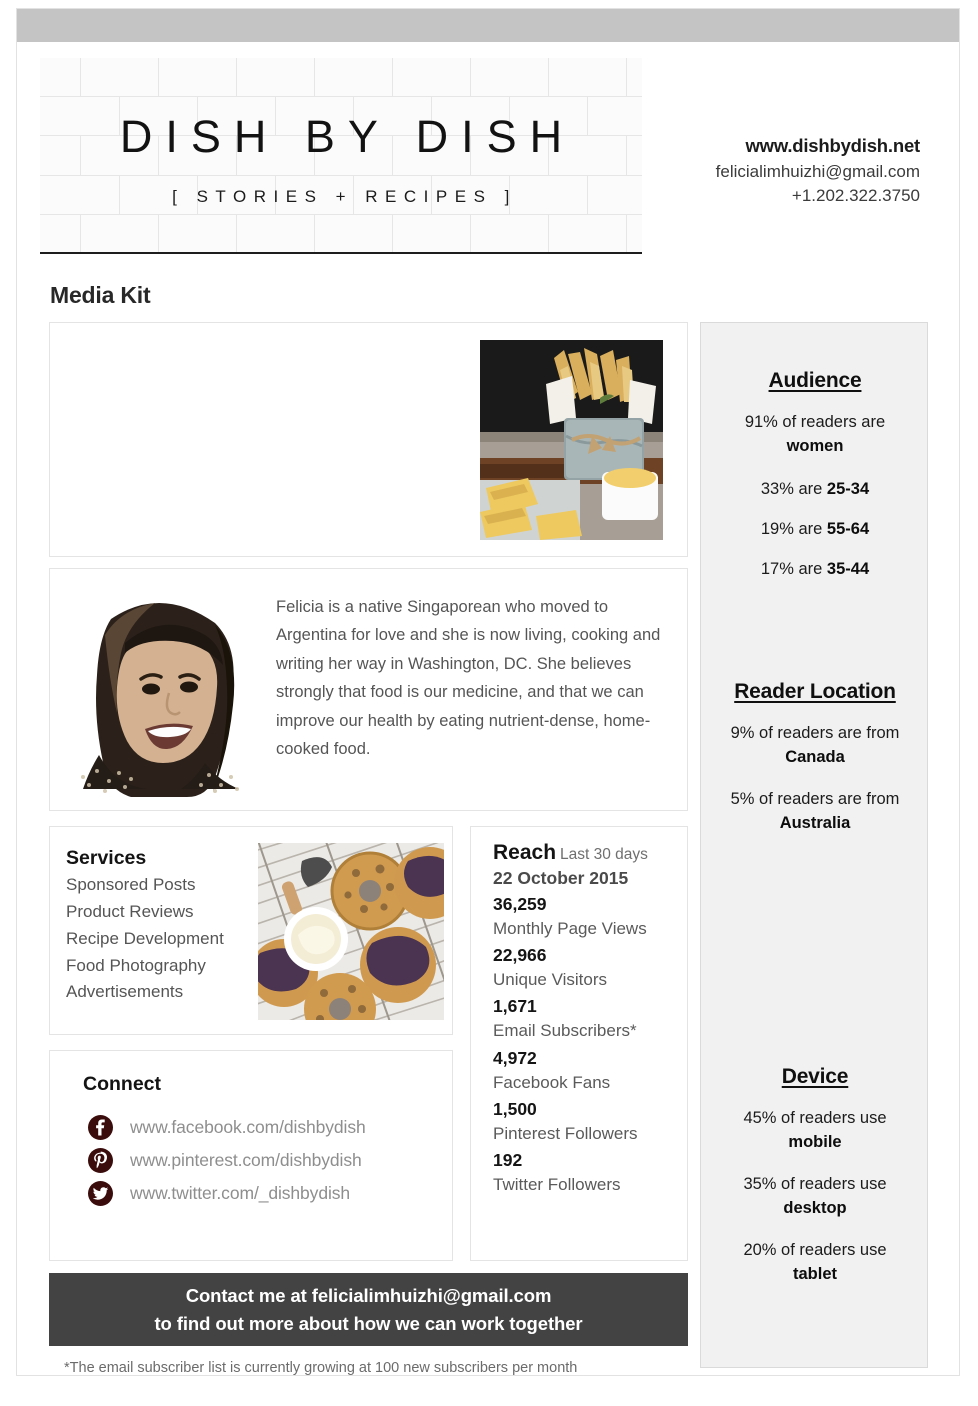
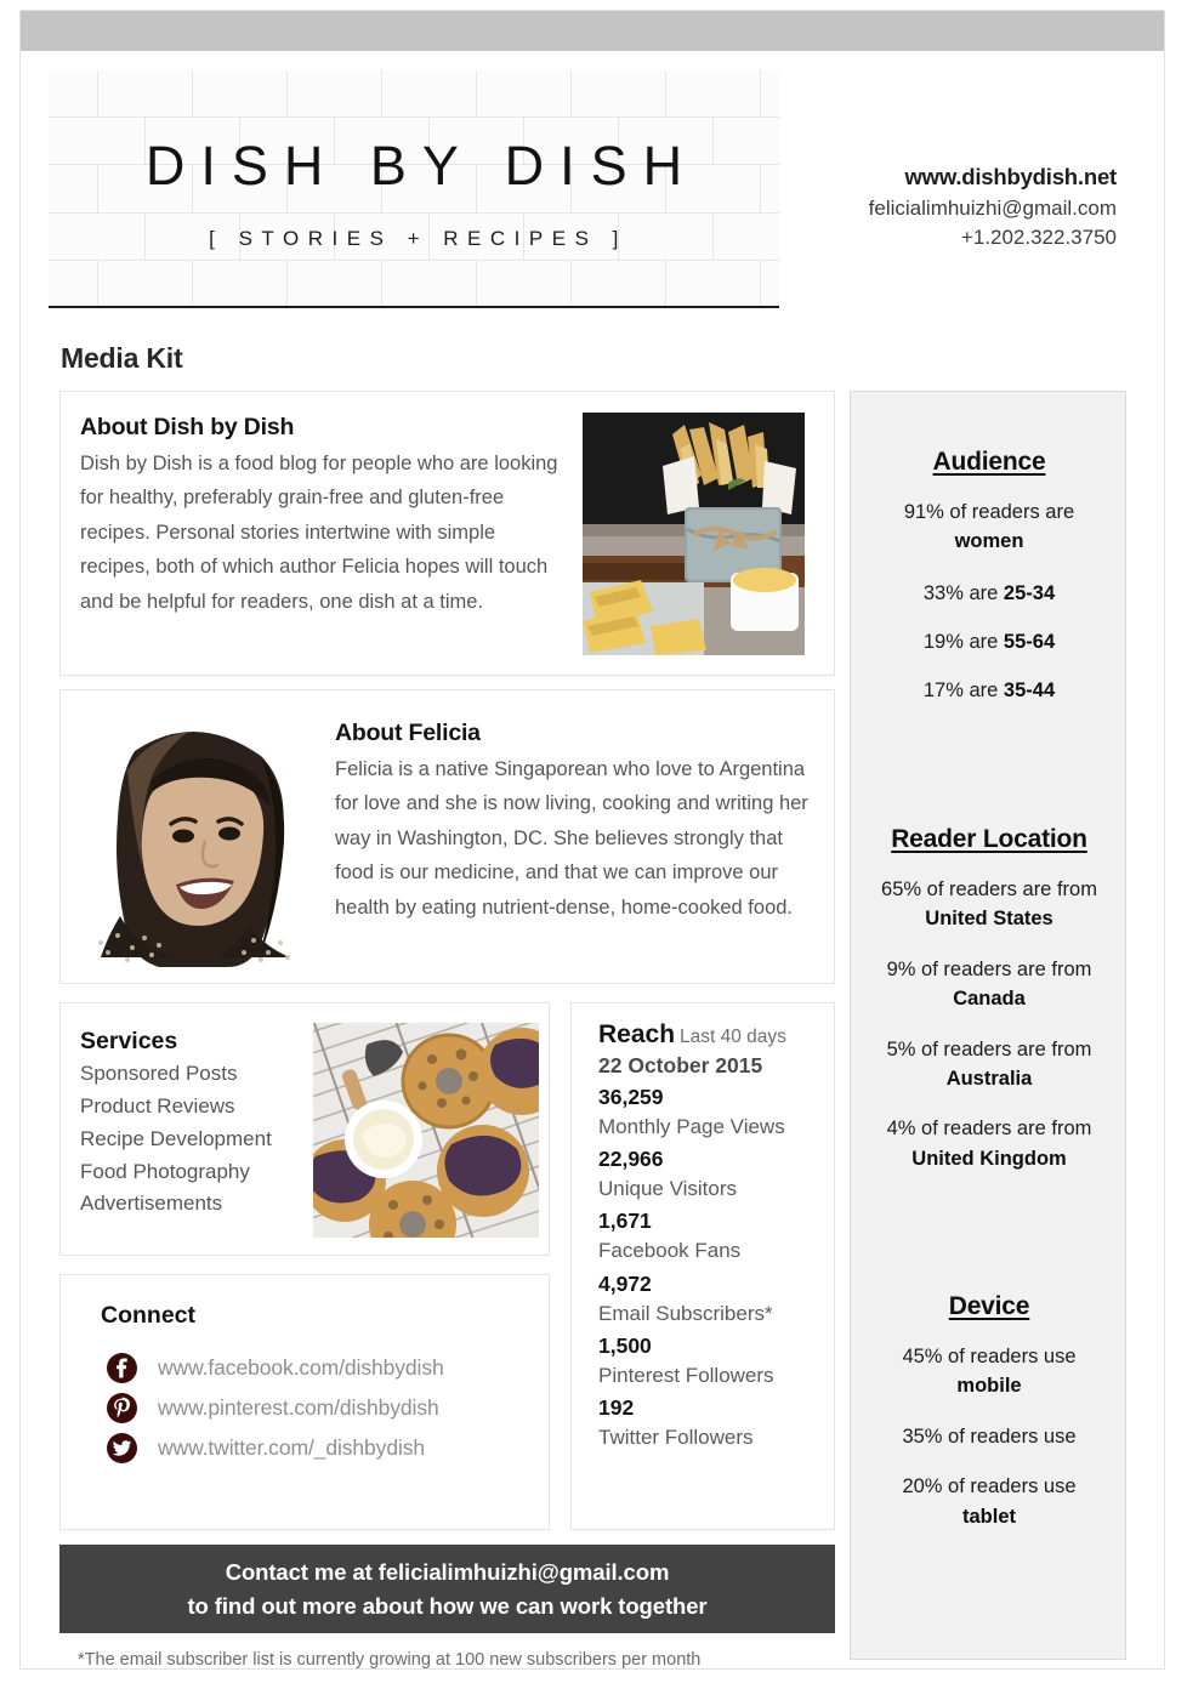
  DISH BY DISH
  [ STORIES + RECIPES ]
  www.dishbydish.net
  felicialimhuizhi@gmail.com
  +1.202.322.3750
  Media Kit
+ About Dish by Dish
+ Dish by Dish is a food blog for people who are looking for healthy, preferably grain-free and gluten-free recipes. Personal stories intertwine with simple recipes, both of which author Felicia hopes will touch and be helpful for readers, one dish at a time.
+ About Felicia
- Felicia is a native Singaporean who moved to Argentina for love and she is now living, cooking and writing her way in Washington, DC. She believes strongly that food is our medicine, and that we can improve our health by eating nutrient-dense, home-cooked food.
+ Felicia is a native Singaporean who love to Argentina for love and she is now living, cooking and writing her way in Washington, DC. She believes strongly that food is our medicine, and that we can improve our health by eating nutrient-dense, home-cooked food.
  Services
  Sponsored Posts
  Product Reviews
  Recipe Development
  Food Photography
  Advertisements
- Reach Last 30 days
+ Reach Last 40 days
  22 October 2015
  36,259
  Monthly Page Views
  22,966
  Unique Visitors
  1,671
- Email Subscribers*
+ Facebook Fans
  4,972
- Facebook Fans
+ Email Subscribers*
  1,500
  Pinterest Followers
  192
  Twitter Followers
  Connect
  www.facebook.com/dishbydish
  www.pinterest.com/dishbydish
  www.twitter.com/_dishbydish
  Contact me at felicialimhuizhi@gmail.com
  to find out more about how we can work together
  *The email subscriber list is currently growing at 100 new subscribers per month
  Audience
  91% of readers are
  women
  33% are 25-34
  19% are 55-64
  17% are 35-44
  Reader Location
+ 65% of readers are from
+ United States
  9% of readers are from
  Canada
  5% of readers are from
  Australia
+ 4% of readers are from
+ United Kingdom
  Device
  45% of readers use
  mobile
  35% of readers use
- desktop
  20% of readers use
  tablet
